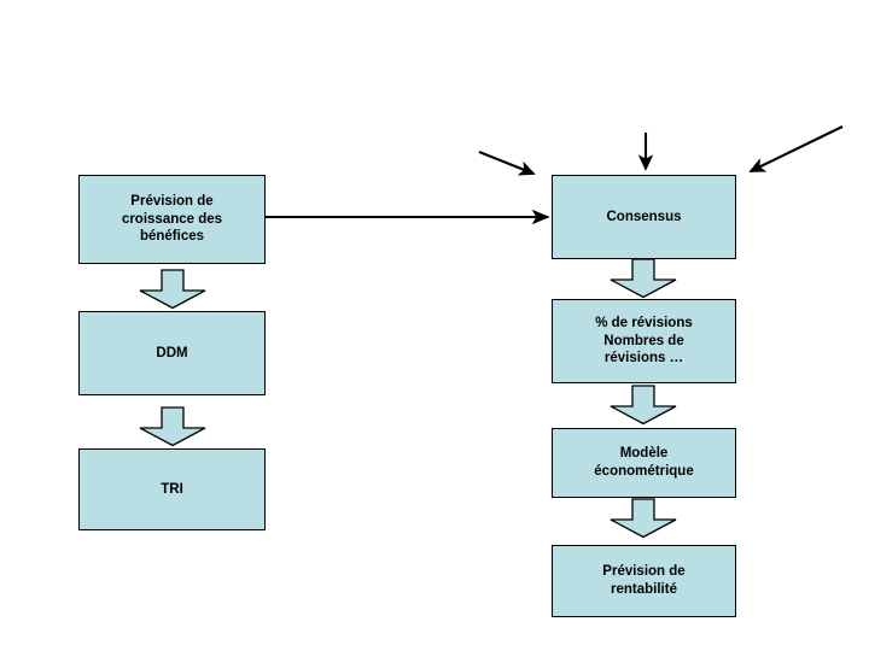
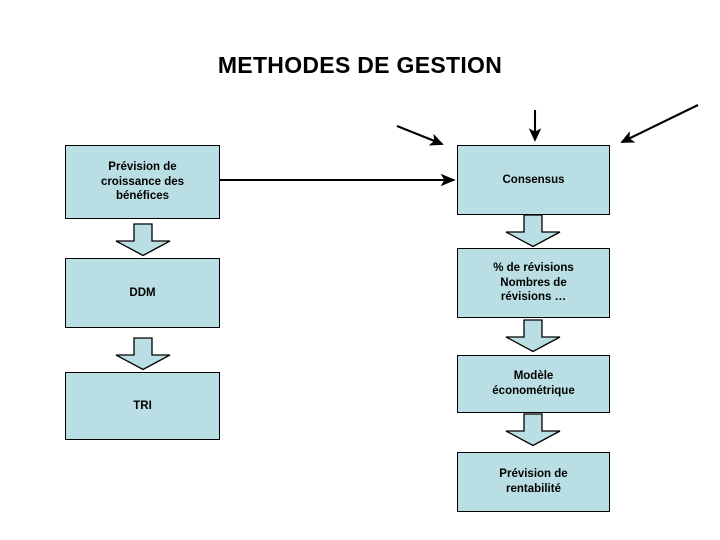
+ METHODES DE GESTION
  Prévision de
  croissance des
  bénéfices
  DDM
  TRI
  Consensus
  % de révisions
  Nombres de
  révisions …
  Modèle
  économétrique
  Prévision de
  rentabilité
